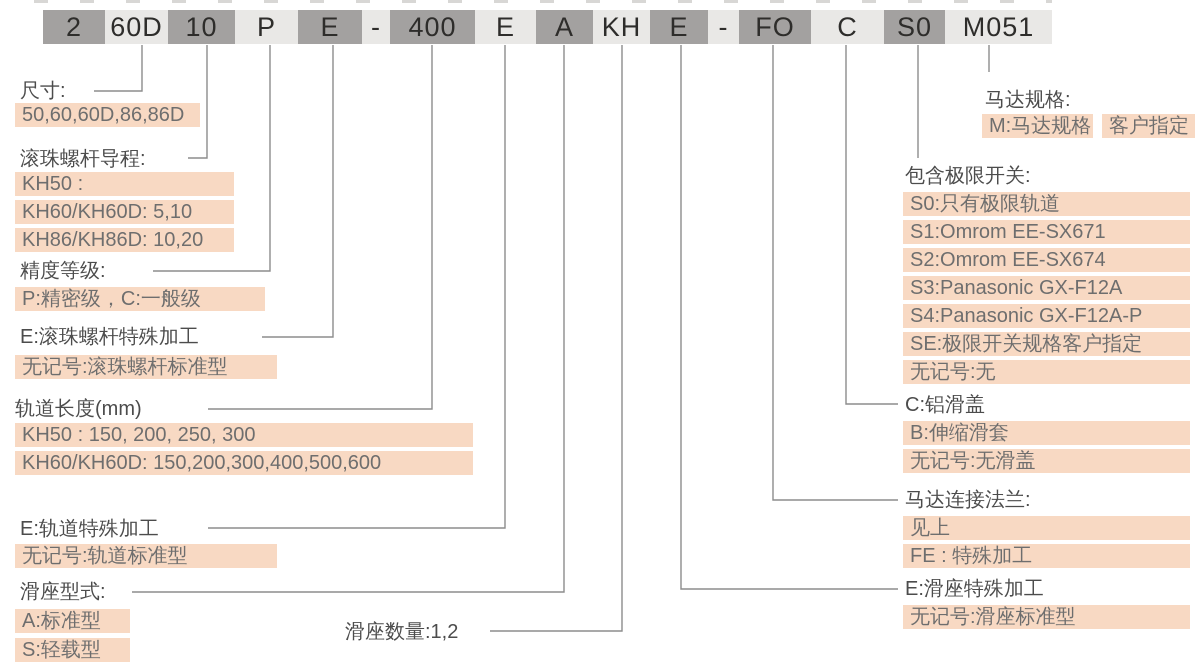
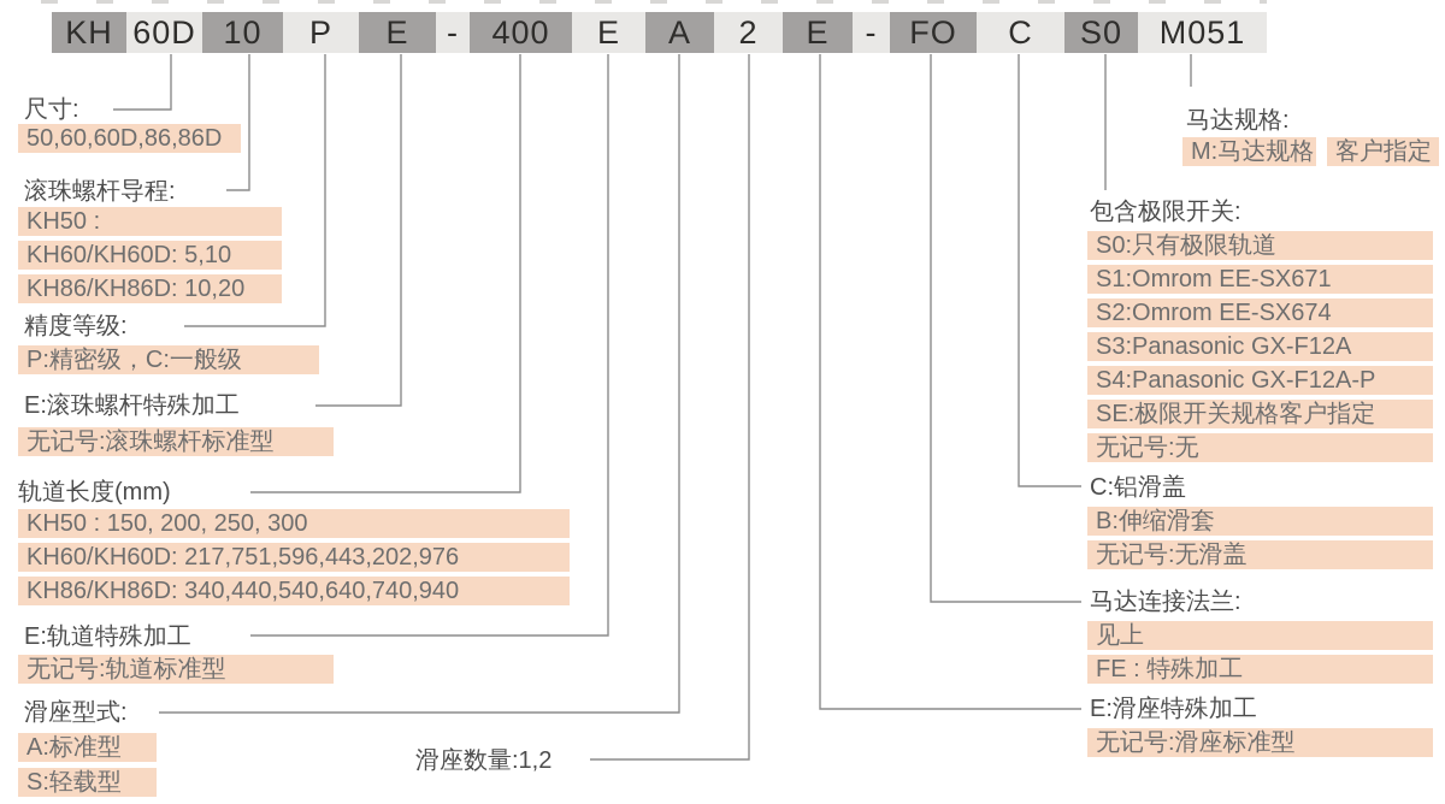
- 2
+ KH
  60D
  10
  P
  E
  -
  400
  E
  A
- KH
+ 2
  E
  -
  FO
  C
  S0
  M051
  尺寸:
  50,60,60D,86,86D
  滚珠螺杆导程:
  KH50 :
  KH60/KH60D: 5,10
  KH86/KH86D: 10,20
  精度等级:
  P:精密级，C:一般级
  E:滚珠螺杆特殊加工
  无记号:滚珠螺杆标准型
  轨道长度(mm)
  KH50 : 150, 200, 250, 300
- KH60/KH60D: 150,200,300,400,500,600
+ KH60/KH60D: 217,751,596,443,202,976
+ KH86/KH86D: 340,440,540,640,740,940
  E:轨道特殊加工
  无记号:轨道标准型
  滑座型式:
  A:标准型
  S:轻载型
  滑座数量:1,2
  马达规格:
  M:马达规格
  客户指定
  包含极限开关:
  S0:只有极限轨道
  S1:Omrom EE-SX671
  S2:Omrom EE-SX674
  S3:Panasonic GX-F12A
  S4:Panasonic GX-F12A-P
  SE:极限开关规格客户指定
  无记号:无
  C:铝滑盖
  B:伸缩滑套
  无记号:无滑盖
  马达连接法兰:
  见上
  FE : 特殊加工
  E:滑座特殊加工
  无记号:滑座标准型
